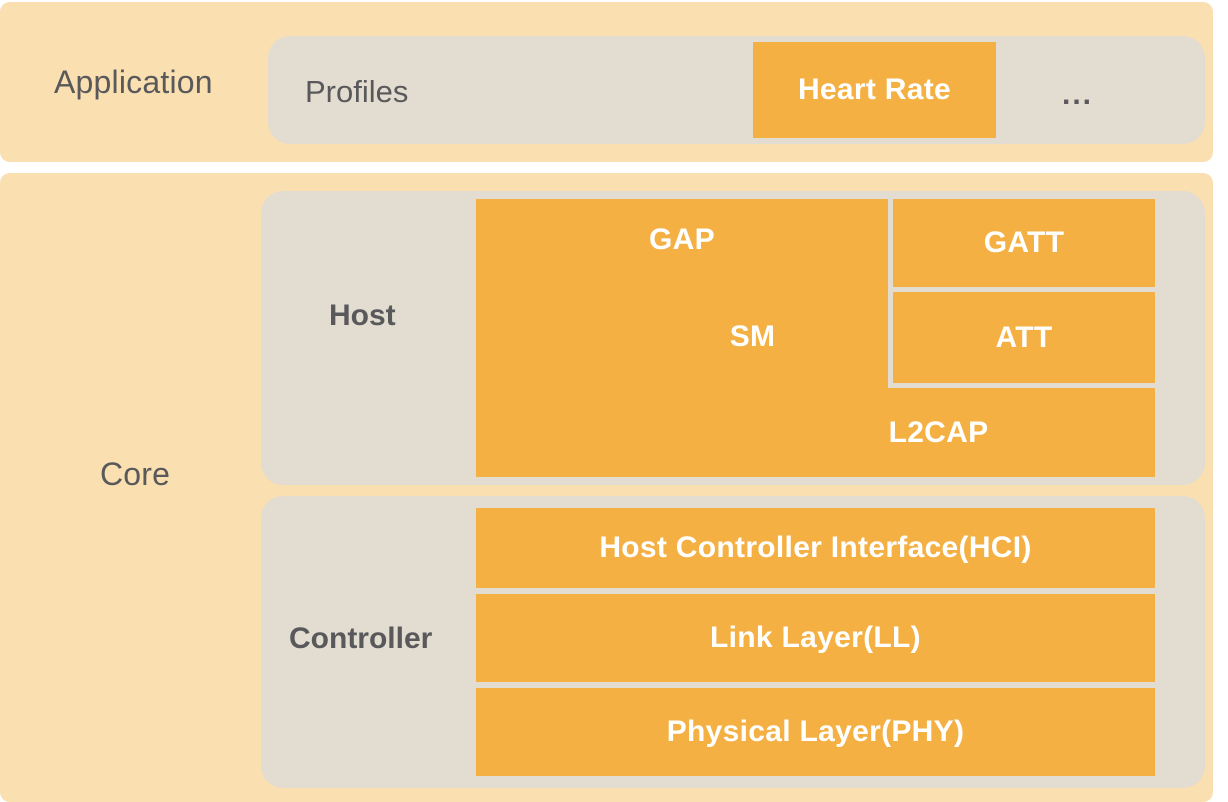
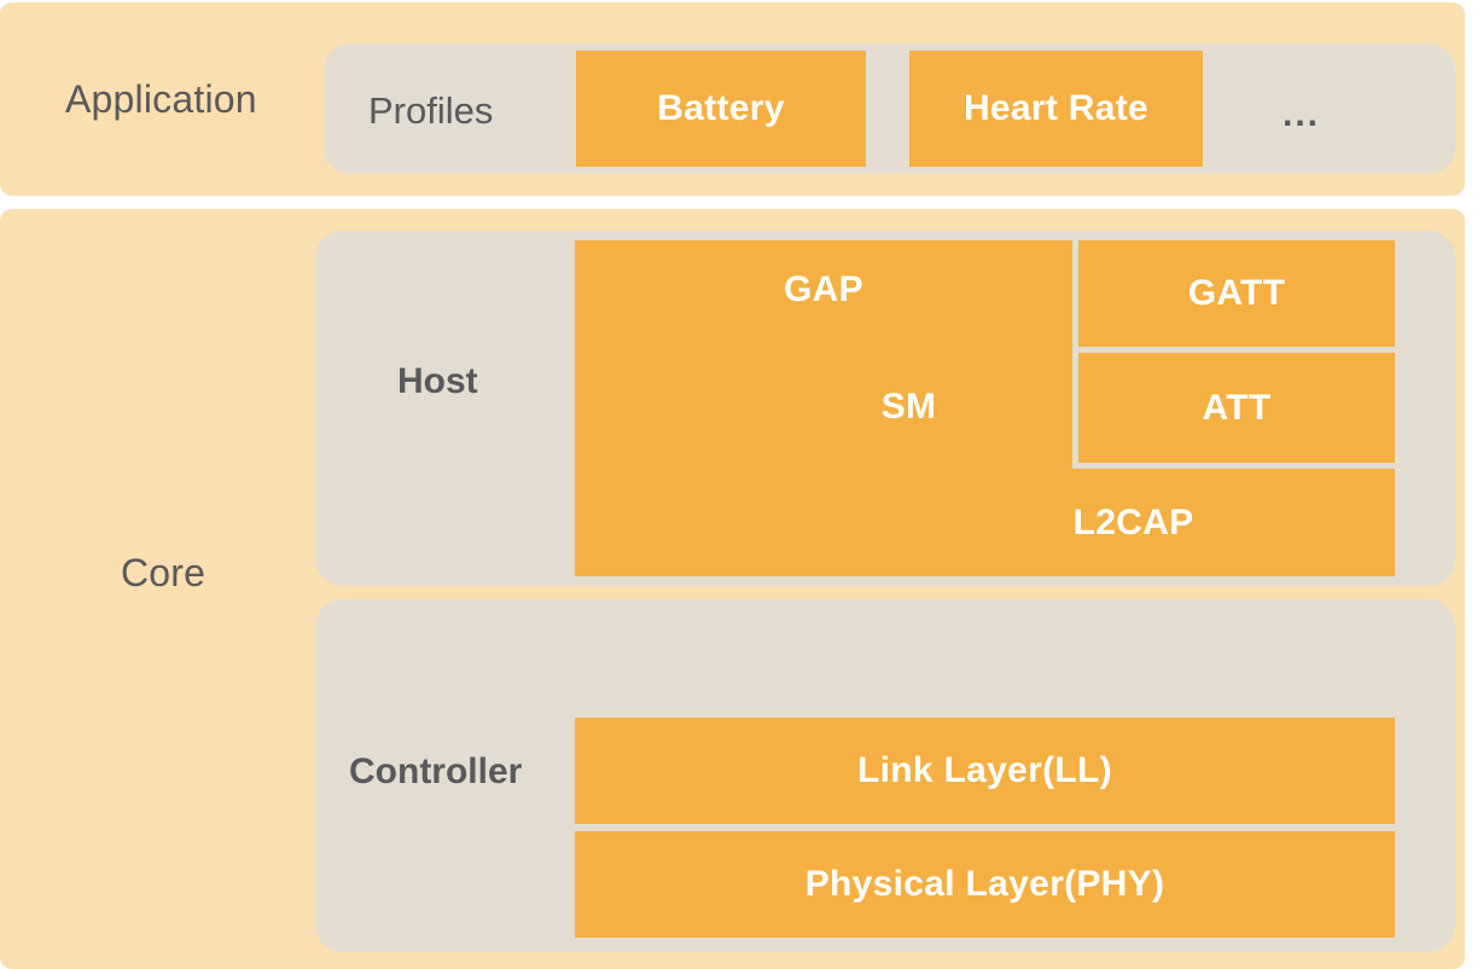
  Application
  Profiles
+ Battery
  Heart Rate
  ...
  Core
  Host
  GAP
  GATT
  SM
  ATT
  L2CAP
  Controller
- Host Controller Interface(HCI)
  Link Layer(LL)
  Physical Layer(PHY)
